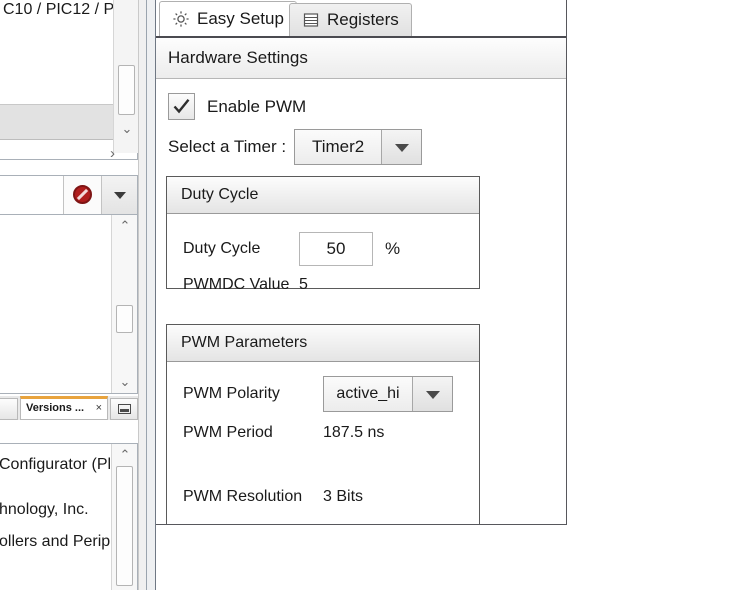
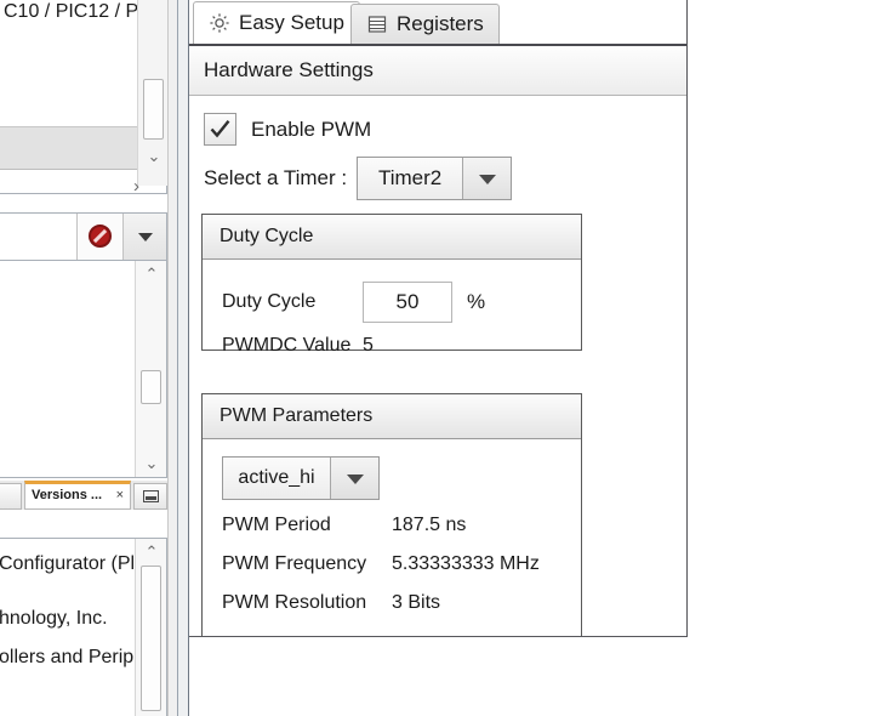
  C10 / PIC12 / P
  ⌄
  ›
  ⌃
  ⌄
  Versions ...
  ×
  Configurator (Pl
  hnology, Inc.
  ollers and Perip
  ⌃
  Easy Setup
  Registers
  Hardware Settings
  Enable PWM
  Select a Timer :
  Timer2
  Duty Cycle
  Duty Cycle
  50
  %
  PWMDC Value
  5
  PWM Parameters
- PWM Polarity
  active_hi
  PWM Period
  187.5 ns
+ PWM Frequency
+ 5.33333333 MHz
  PWM Resolution
  3 Bits
